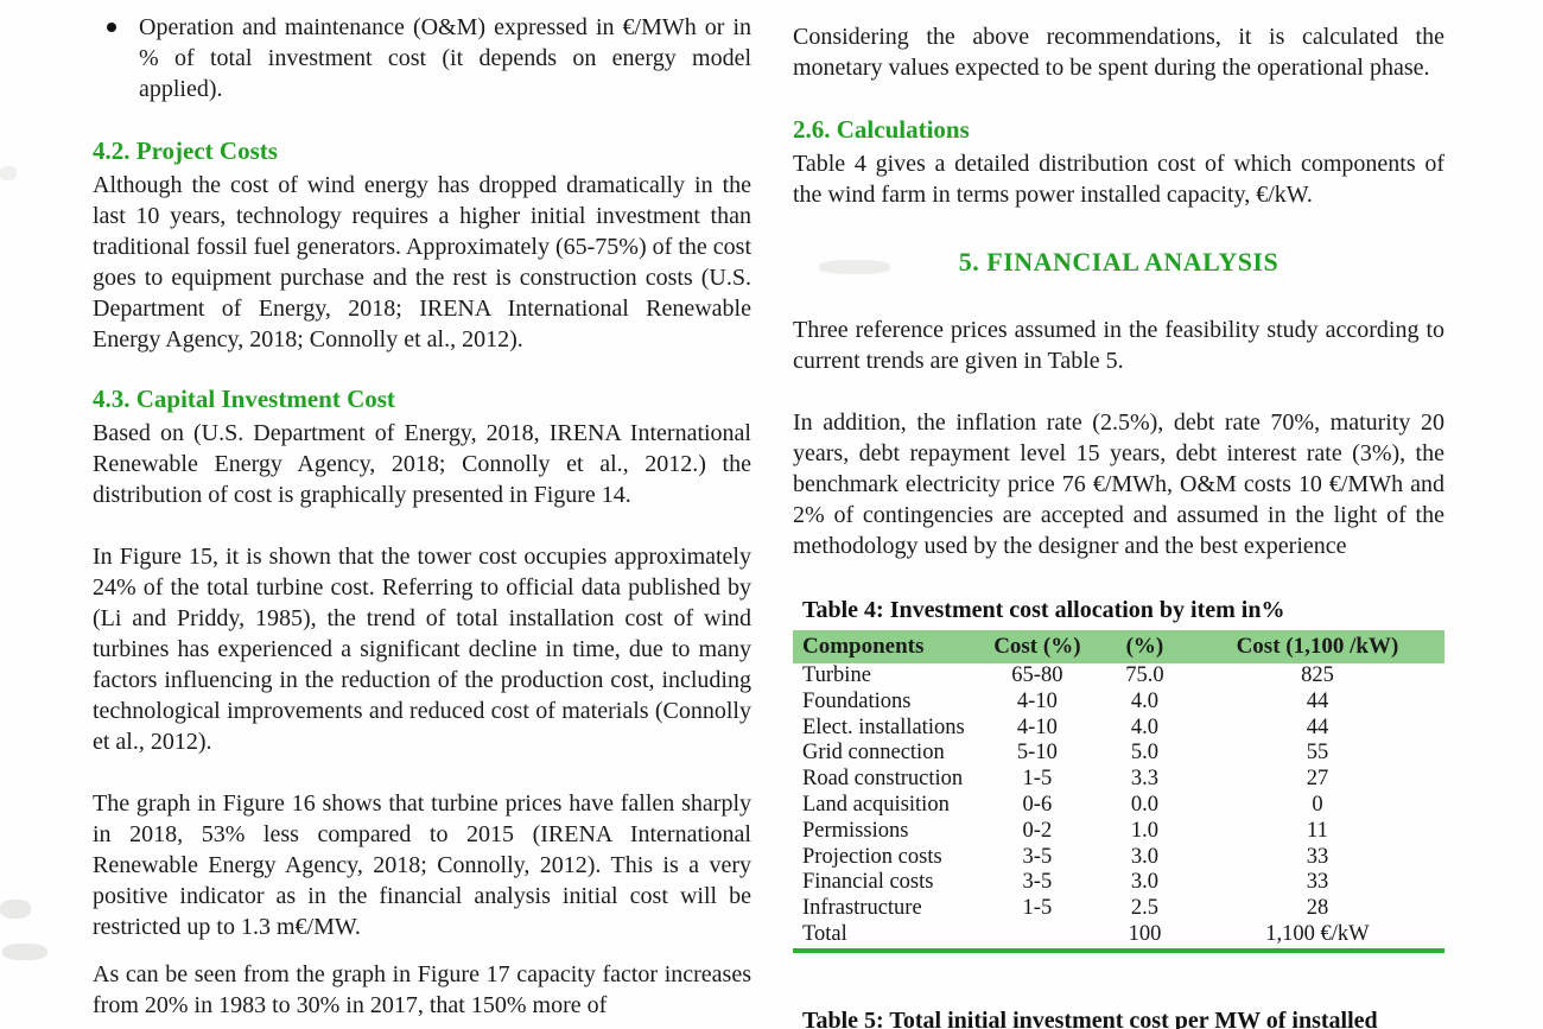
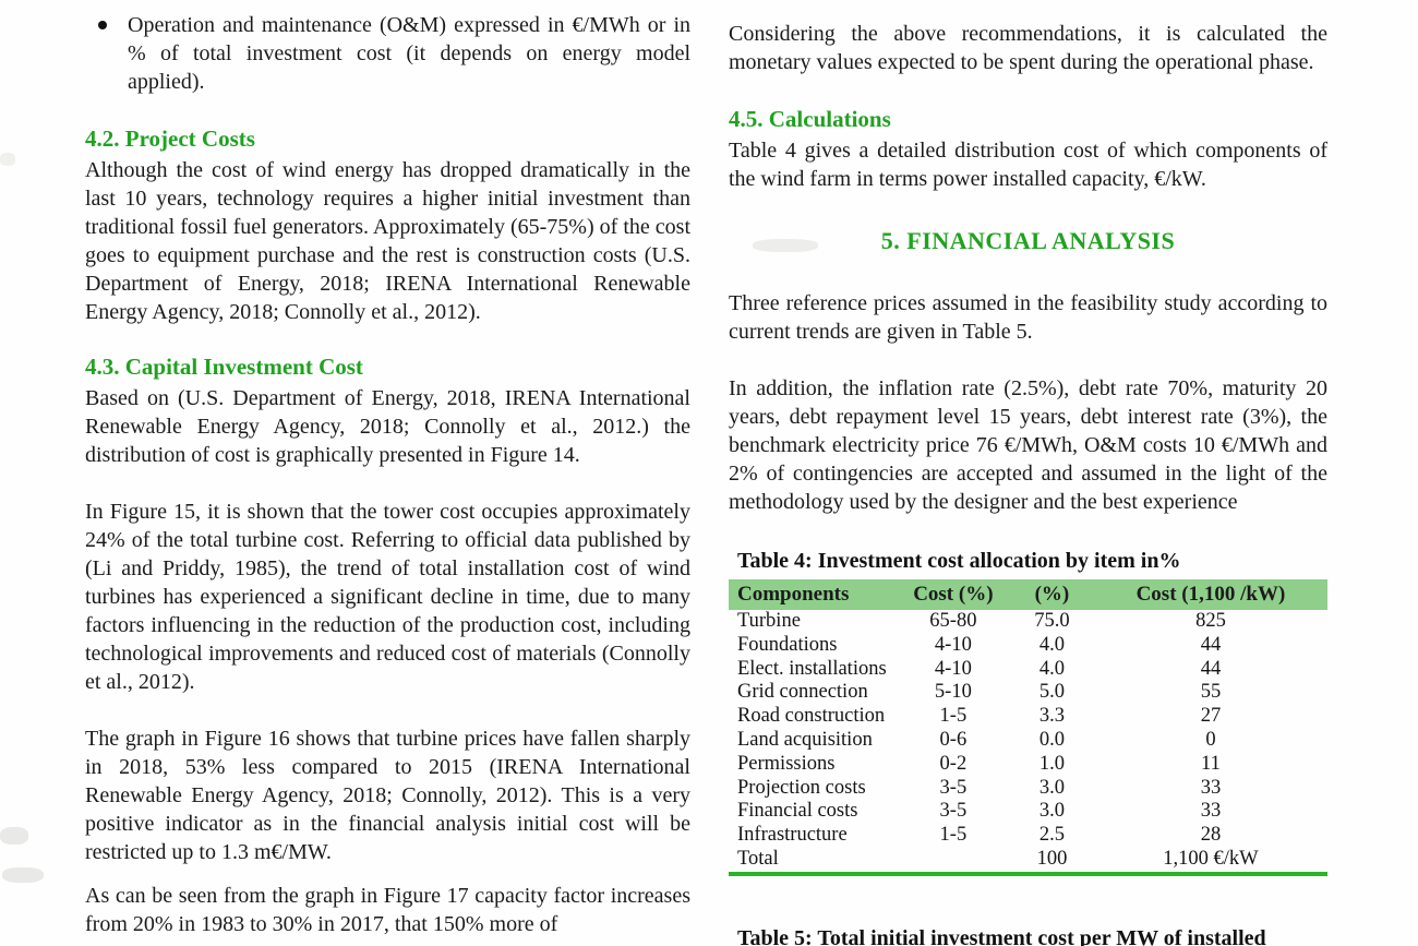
  Operation and maintenance (O&M) expressed in €/MWh or in % of total investment cost (it depends on energy model applied).
  4.2. Project Costs
  Although the cost of wind energy has dropped dramatically in the last 10 years, technology requires a higher initial investment than traditional fossil fuel generators. Approximately (65-75%) of the cost goes to equipment purchase and the rest is construction costs (U.S. Department of Energy, 2018; IRENA International Renewable Energy Agency, 2018; Connolly et al., 2012).
  4.3. Capital Investment Cost
  Based on (U.S. Department of Energy, 2018, IRENA International Renewable Energy Agency, 2018; Connolly et al., 2012.) the distribution of cost is graphically presented in Figure 14.
  In Figure 15, it is shown that the tower cost occupies approximately 24% of the total turbine cost. Referring to official data published by (Li and Priddy, 1985), the trend of total installation cost of wind turbines has experienced a significant decline in time, due to many factors influencing in the reduction of the production cost, including technological improvements and reduced cost of materials (Connolly et al., 2012).
  The graph in Figure 16 shows that turbine prices have fallen sharply in 2018, 53% less compared to 2015 (IRENA International Renewable Energy Agency, 2018; Connolly, 2012). This is a very positive indicator as in the financial analysis initial cost will be restricted up to 1.3 m€/MW.
  As can be seen from the graph in Figure 17 capacity factor increases from 20% in 1983 to 30% in 2017, that 150% more of
  Considering the above recommendations, it is calculated the monetary values expected to be spent during the operational phase.
- 2.6. Calculations
+ 4.5. Calculations
  Table 4 gives a detailed distribution cost of which components of the wind farm in terms power installed capacity, €/kW.
  5. FINANCIAL ANALYSIS
  Three reference prices assumed in the feasibility study according to current trends are given in Table 5.
  In addition, the inflation rate (2.5%), debt rate 70%, maturity 20 years, debt repayment level 15 years, debt interest rate (3%), the benchmark electricity price 76 €/MWh, O&M costs 10 €/MWh and 2% of contingencies are accepted and assumed in the light of the methodology used by the designer and the best experience
  Table 4: Investment cost allocation by item in%
  Components	Cost (%)	(%)	Cost (1,100 /kW)
  Turbine	65-80	75.0	825
  Foundations	4-10	4.0	44
  Elect. installations	4-10	4.0	44
  Grid connection	5-10	5.0	55
  Road construction	1-5	3.3	27
  Land acquisition	0-6	0.0	0
  Permissions	0-2	1.0	11
  Projection costs	3-5	3.0	33
  Financial costs	3-5	3.0	33
  Infrastructure	1-5	2.5	28
  Total		100	1,100 €/kW
  Table 5: Total initial investment cost per MW of installed
